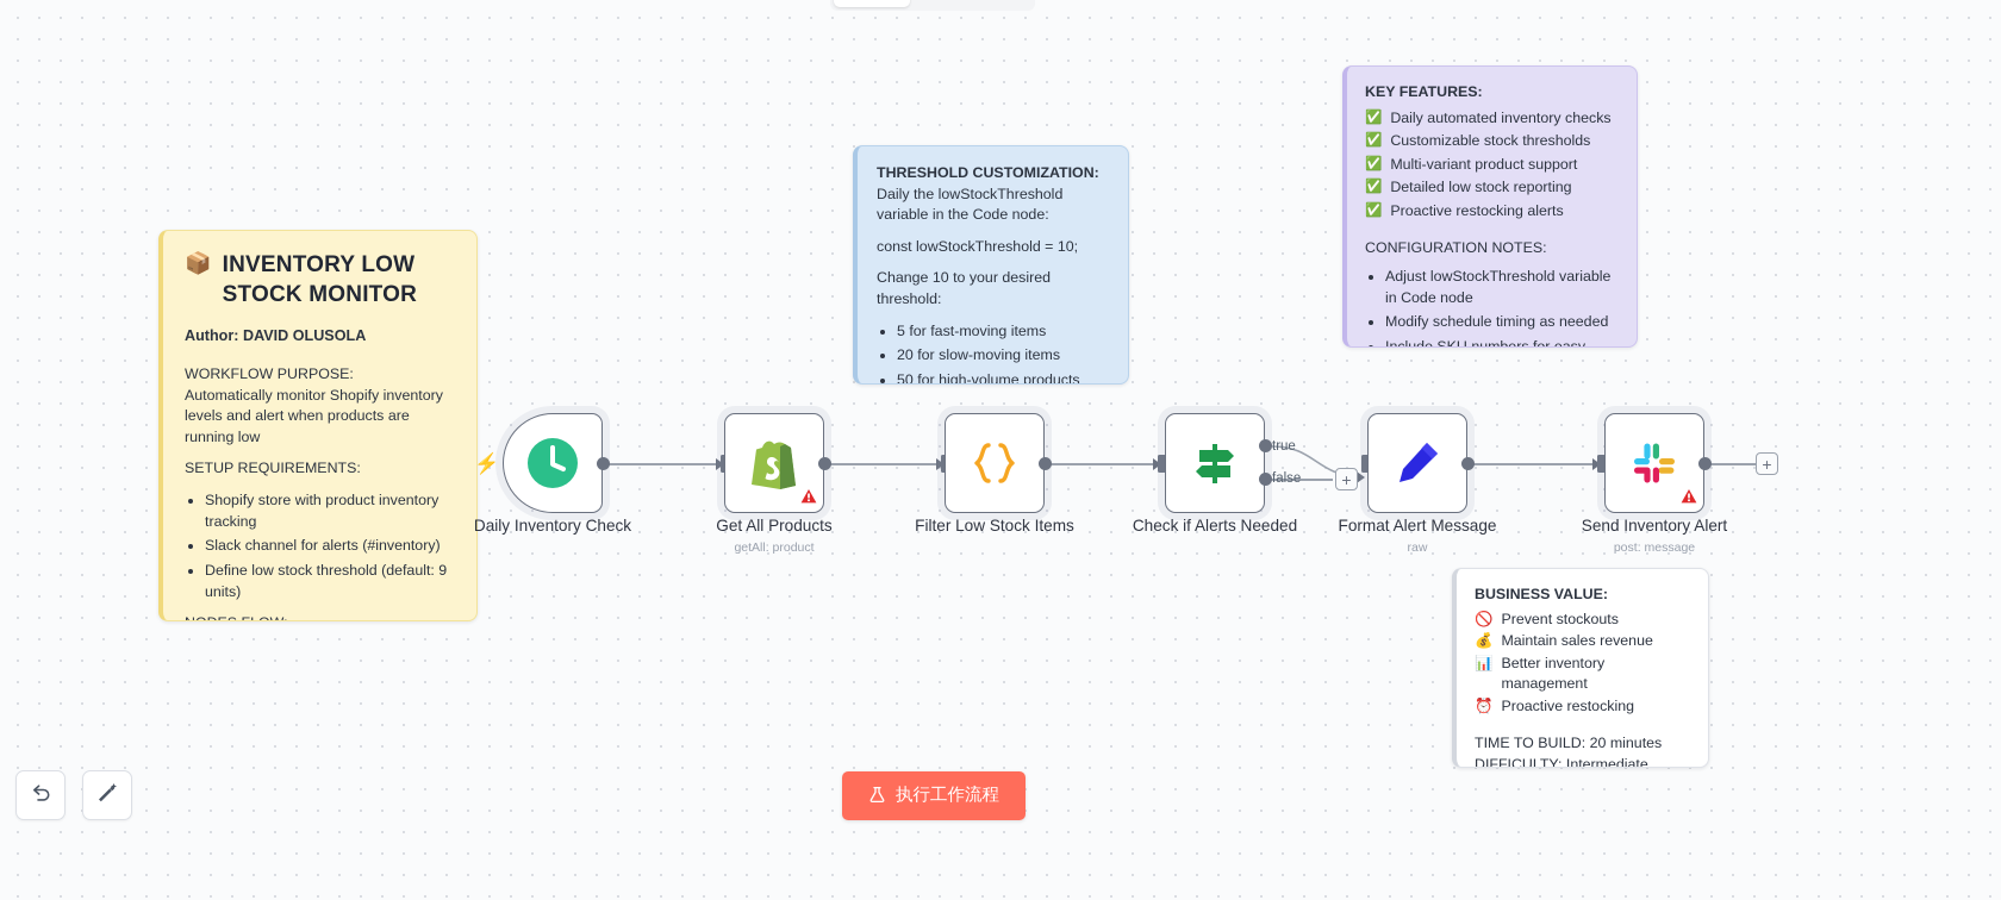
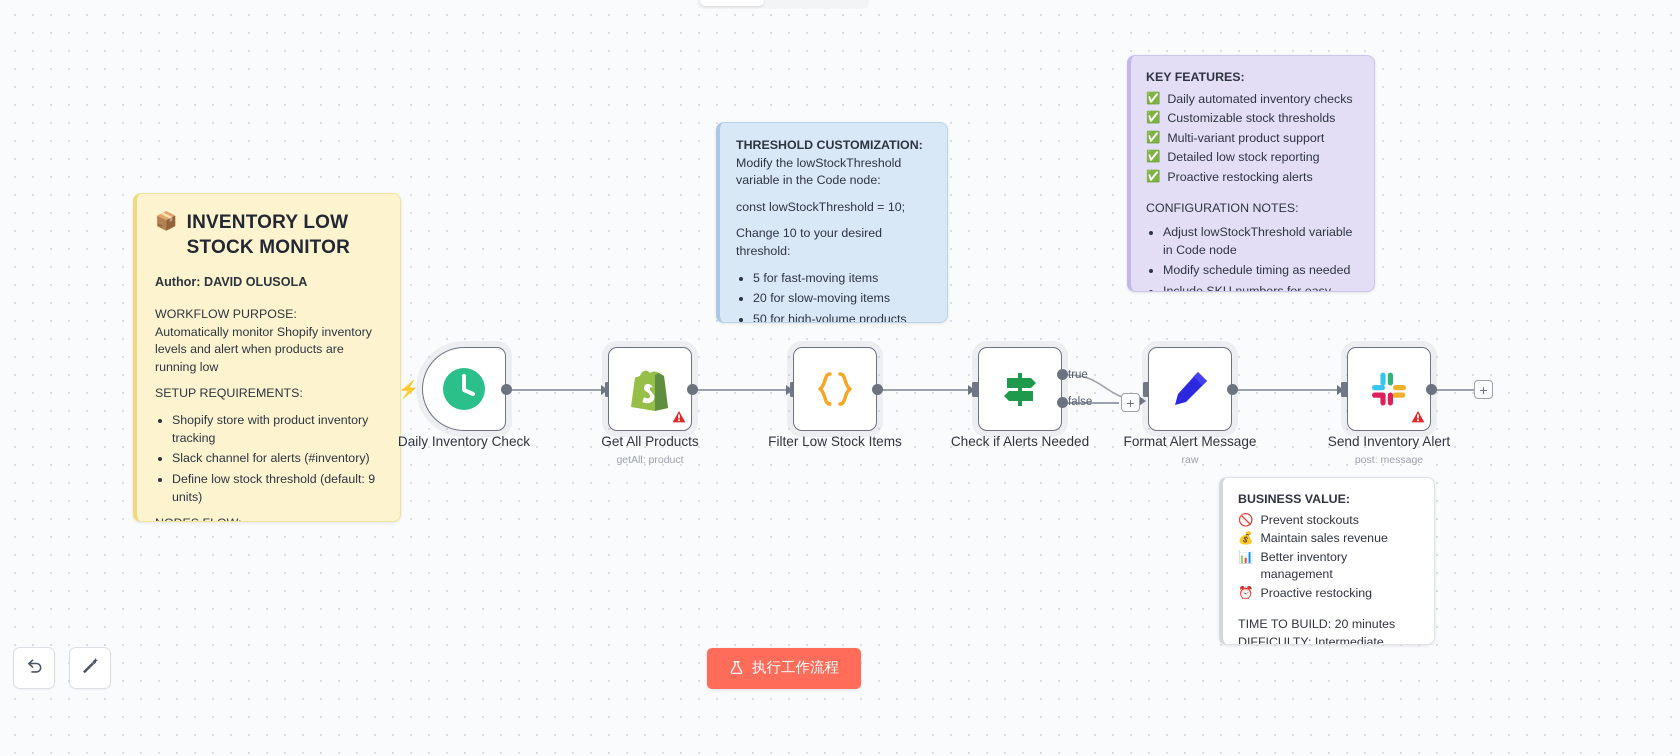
  📦
  INVENTORY LOW STOCK MONITOR
  Author: DAVID OLUSOLA
  WORKFLOW PURPOSE:
  Automatically monitor Shopify inventory levels and alert when products are running low
  SETUP REQUIREMENTS:
  Shopify store with product inventory tracking
  Slack channel for alerts (#inventory)
  Define low stock threshold (default: 9 units)
  THRESHOLD CUSTOMIZATION:
- Daily the lowStockThreshold variable in the Code node:
+ Modify the lowStockThreshold variable in the Code node:
  const lowStockThreshold = 10;
  Change 10 to your desired threshold:
  5 for fast-moving items
  20 for slow-moving items
  50 for high-volume products
  KEY FEATURES:
  ✅
  Daily automated inventory checks
  ✅
  Customizable stock thresholds
  ✅
  Multi-variant product support
  ✅
  Detailed low stock reporting
  ✅
  Proactive restocking alerts
  CONFIGURATION NOTES:
  Adjust lowStockThreshold variable in Code node
  Modify schedule timing as needed
  BUSINESS VALUE:
  🚫
  Prevent stockouts
  💰
  Maintain sales revenue
  📊
  Better inventory management
  ⏰
  Proactive restocking
  TIME TO BUILD: 20 minutes
  DIFFICULTY: Intermediate
  ⚡
  Daily Inventory Check
  Get All Products
  getAll: product
  Filter Low Stock Items
  true
  false
  +
  Check if Alerts Needed
  Format Alert Message
  raw
  Send Inventory Alert
  post: message
  +
  执行工作流程
